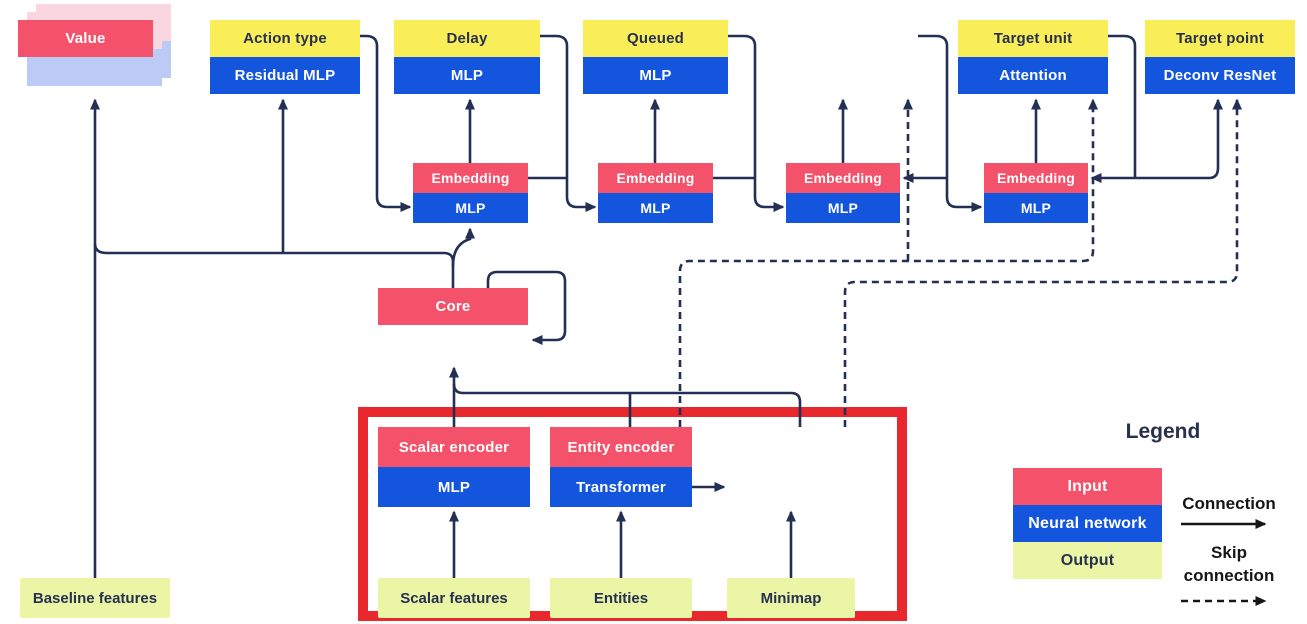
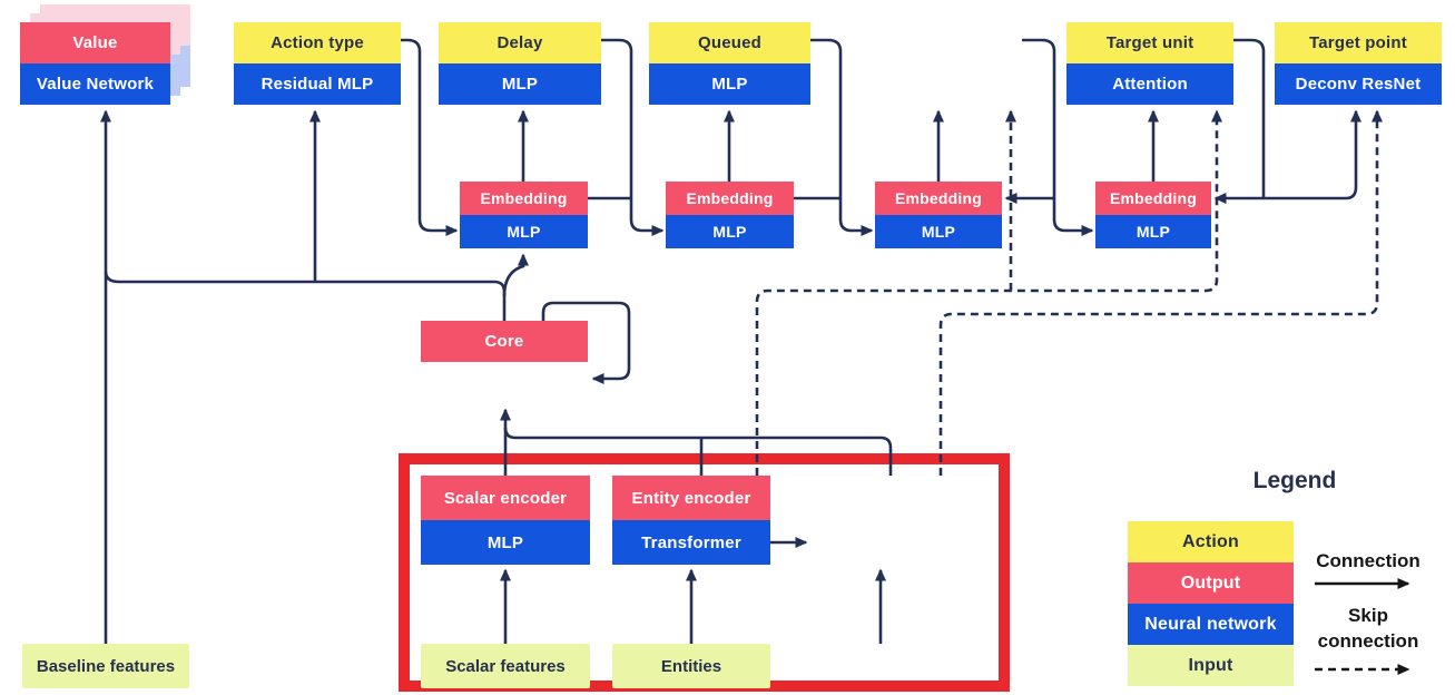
  Value
+ Value Network
  Action type
  Residual MLP
  Delay
  MLP
  Queued
  MLP
  Target unit
  Attention
  Target point
  Deconv ResNet
  Embedding
  MLP
  Embedding
  MLP
  Embedding
  MLP
  Embedding
  MLP
  Core
  Scalar encoder
  MLP
  Entity encoder
  Transformer
  Baseline features
  Scalar features
  Entities
- Minimap
  Legend
+ Action
- Input
+ Output
  Neural network
- Output
+ Input
  Connection
  Skip connection
